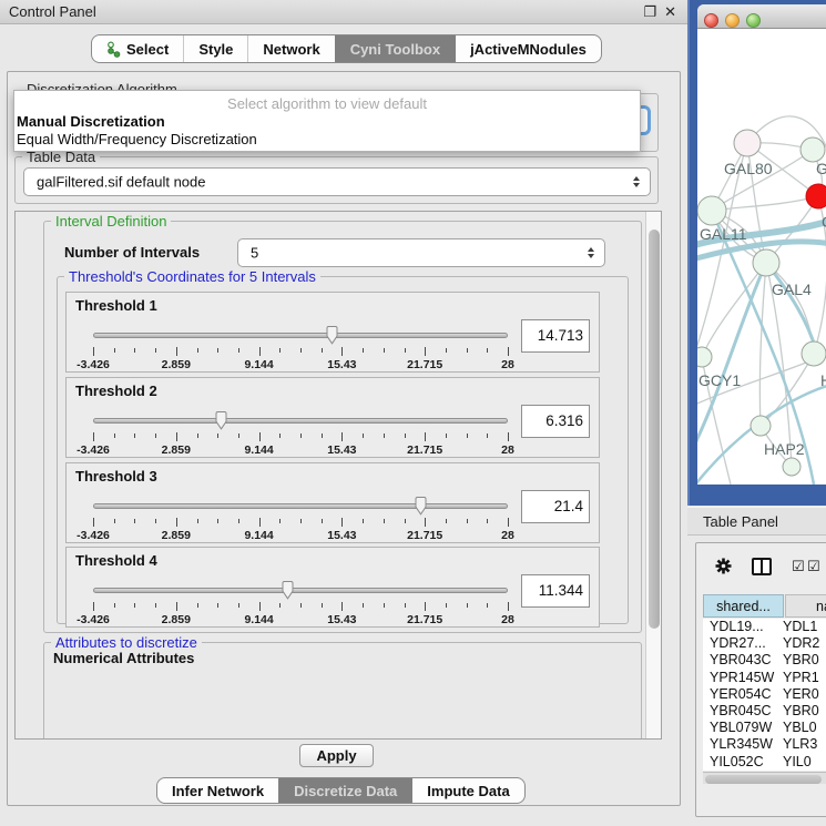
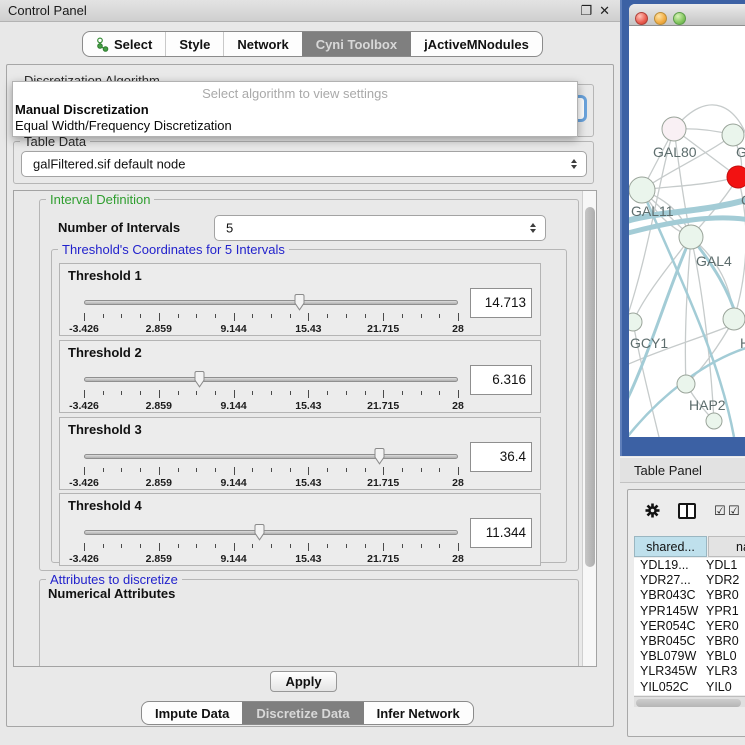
  Control Panel
  ❐
  ✕
  Select
  Style
  Network
  Cyni Toolbox
  jActiveMNodules
  Table Data
  galFiltered.sif default node
- Select algorithm to view default
+ Select algorithm to view settings
  Manual Discretization
  Equal Width/Frequency Discretization
  Interval Definition
  Number of Intervals
  5
  Threshold's Coordinates for 5 Intervals
  Threshold 1
  -3.426
  2.859
  9.144
  15.43
  21.715
  28
  14.713
  Threshold 2
  -3.426
  2.859
  9.144
  15.43
  21.715
  28
  6.316
  Threshold 3
  -3.426
  2.859
  9.144
  15.43
  21.715
  28
- 21.4
+ 36.4
  Threshold 4
  -3.426
  2.859
  9.144
  15.43
  21.715
  28
  11.344
  Attributes to discretize
  Numerical Attributes
  Apply
- Infer Network
+ Impute Data
  Discretize Data
- Impute Data
+ Infer Network
  GAL80
  GAL11
  GAL4
  GCY1
  HAP2
  Table Panel
  ☑
  ☑
  shared...
  YDL19...
  YDL1
  YDR27...
  YDR2
  YBR043C
  YBR0
  YPR145W
  YPR1
  YER054C
  YER0
  YBR045C
  YBR0
  YBL079W
  YBL0
  YLR345W
  YLR3
  YIL052C
  YIL0
